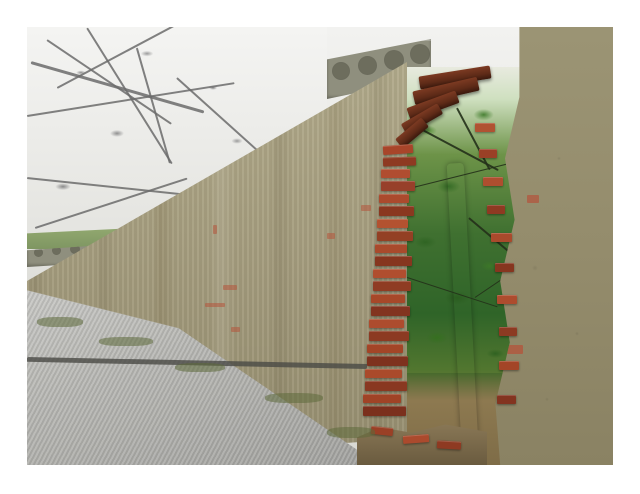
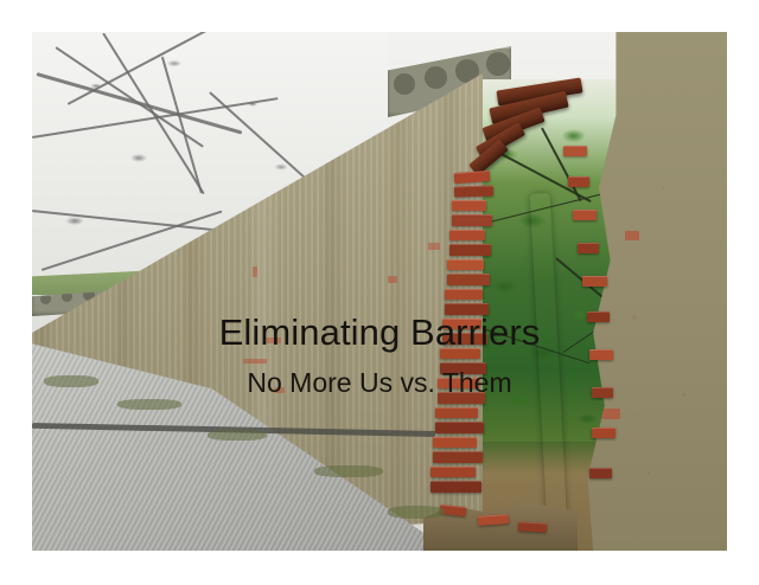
+ Eliminating Barriers
+ No More Us vs. Them
